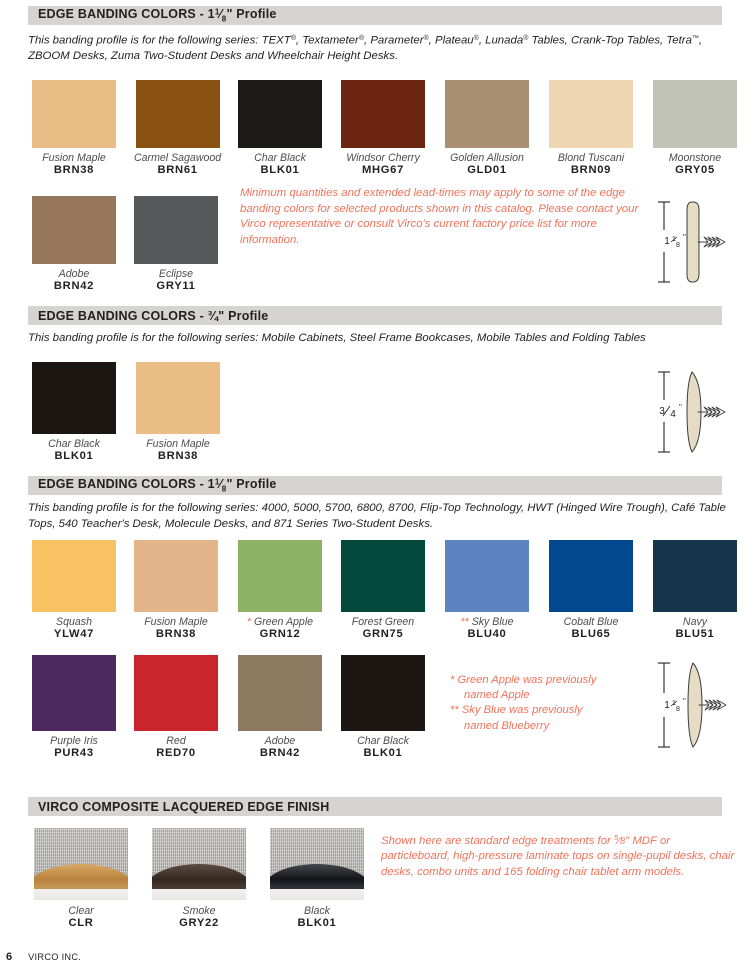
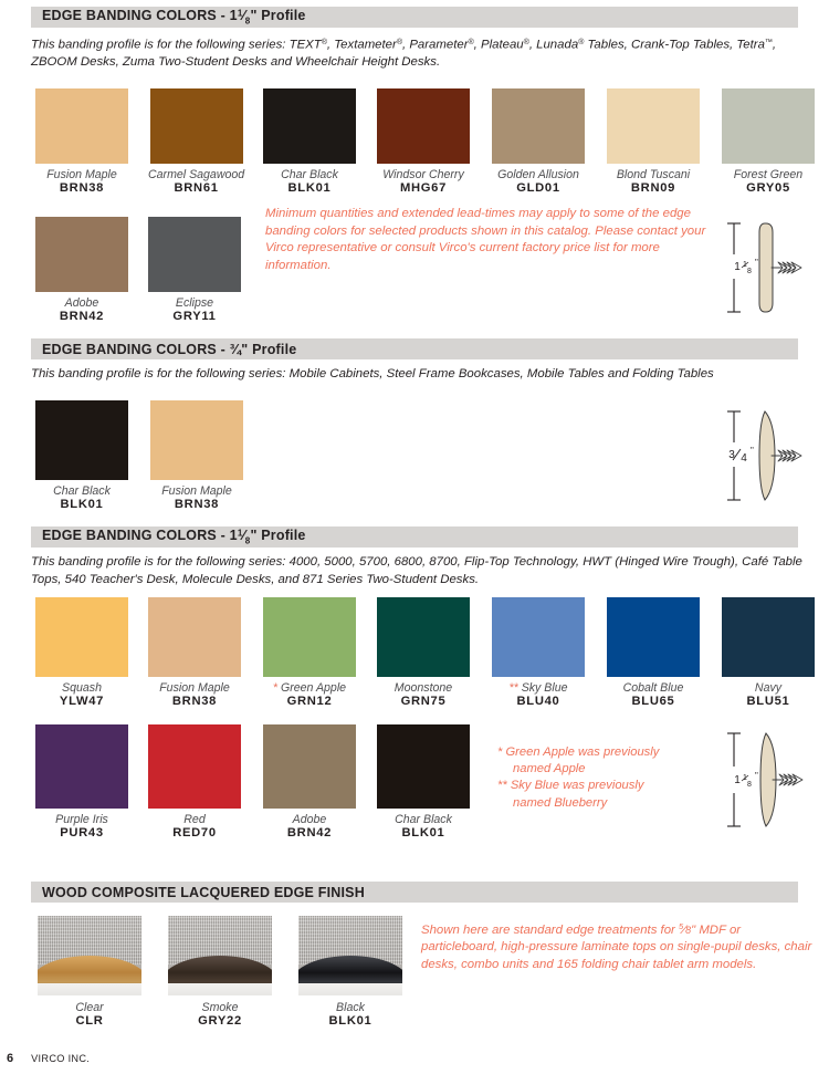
  EDGE BANDING COLORS - 11⁄8" Profile
  This banding profile is for the following series: TEXT , Textameter , Parameter , Plateau , Lunada Tables, Crank-Top Tables, Tetra , ZBOOM Desks, Zuma Two-Student Desks and Wheelchair Height Desks.
  Fusion Maple
  BRN38
  Carmel Sagawood
  BRN61
  Char Black
  BLK01
  Windsor Cherry
  MHG67
  Golden Allusion
  GLD01
  Blond Tuscani
  BRN09
- Moonstone
+ Forest Green
  GRY05
  Adobe
  BRN42
  Eclipse
  GRY11
  Minimum quantities and extended lead-times may apply to some of the edge banding colors for selected products shown in this catalog. Please contact your Virco representative or consult Virco's current factory price list for more information.
  1
  "
  EDGE BANDING COLORS - ¾" Profile
  This banding profile is for the following series: Mobile Cabinets, Steel Frame Bookcases, Mobile Tables and Folding Tables
  Char Black
  BLK01
  Fusion Maple
  BRN38
  3
  4
  "
  EDGE BANDING COLORS - 11⁄8" Profile
  This banding profile is for the following series: 4000, 5000, 5700, 6800, 8700, Flip-Top Technology, HWT (Hinged Wire Trough), Café Table Tops, 540 Teacher's Desk, Molecule Desks, and 871 Series Two-Student Desks.
  Squash
  YLW47
  Fusion Maple
  BRN38
  * Green Apple
  GRN12
- Forest Green
+ Moonstone
  GRN75
  ** Sky Blue
  BLU40
  Cobalt Blue
  BLU65
  Navy
  BLU51
  Purple Iris
  PUR43
  Red
  RED70
  Adobe
  BRN42
  Char Black
  BLK01
  * Green Apple was previously
  named Apple
  ** Sky Blue was previously
  named Blueberry
  1
  "
- VIRCO COMPOSITE LACQUERED EDGE FINISH
+ WOOD COMPOSITE LACQUERED EDGE FINISH
  Clear
  CLR
  Smoke
  GRY22
  Black
  BLK01
  Shown here are standard edge treatments for 5⁄8" MDF or particleboard, high-pressure laminate tops on single-pupil desks, chair desks, combo units and 165 folding chair tablet arm models.
  6
  VIRCO INC.
